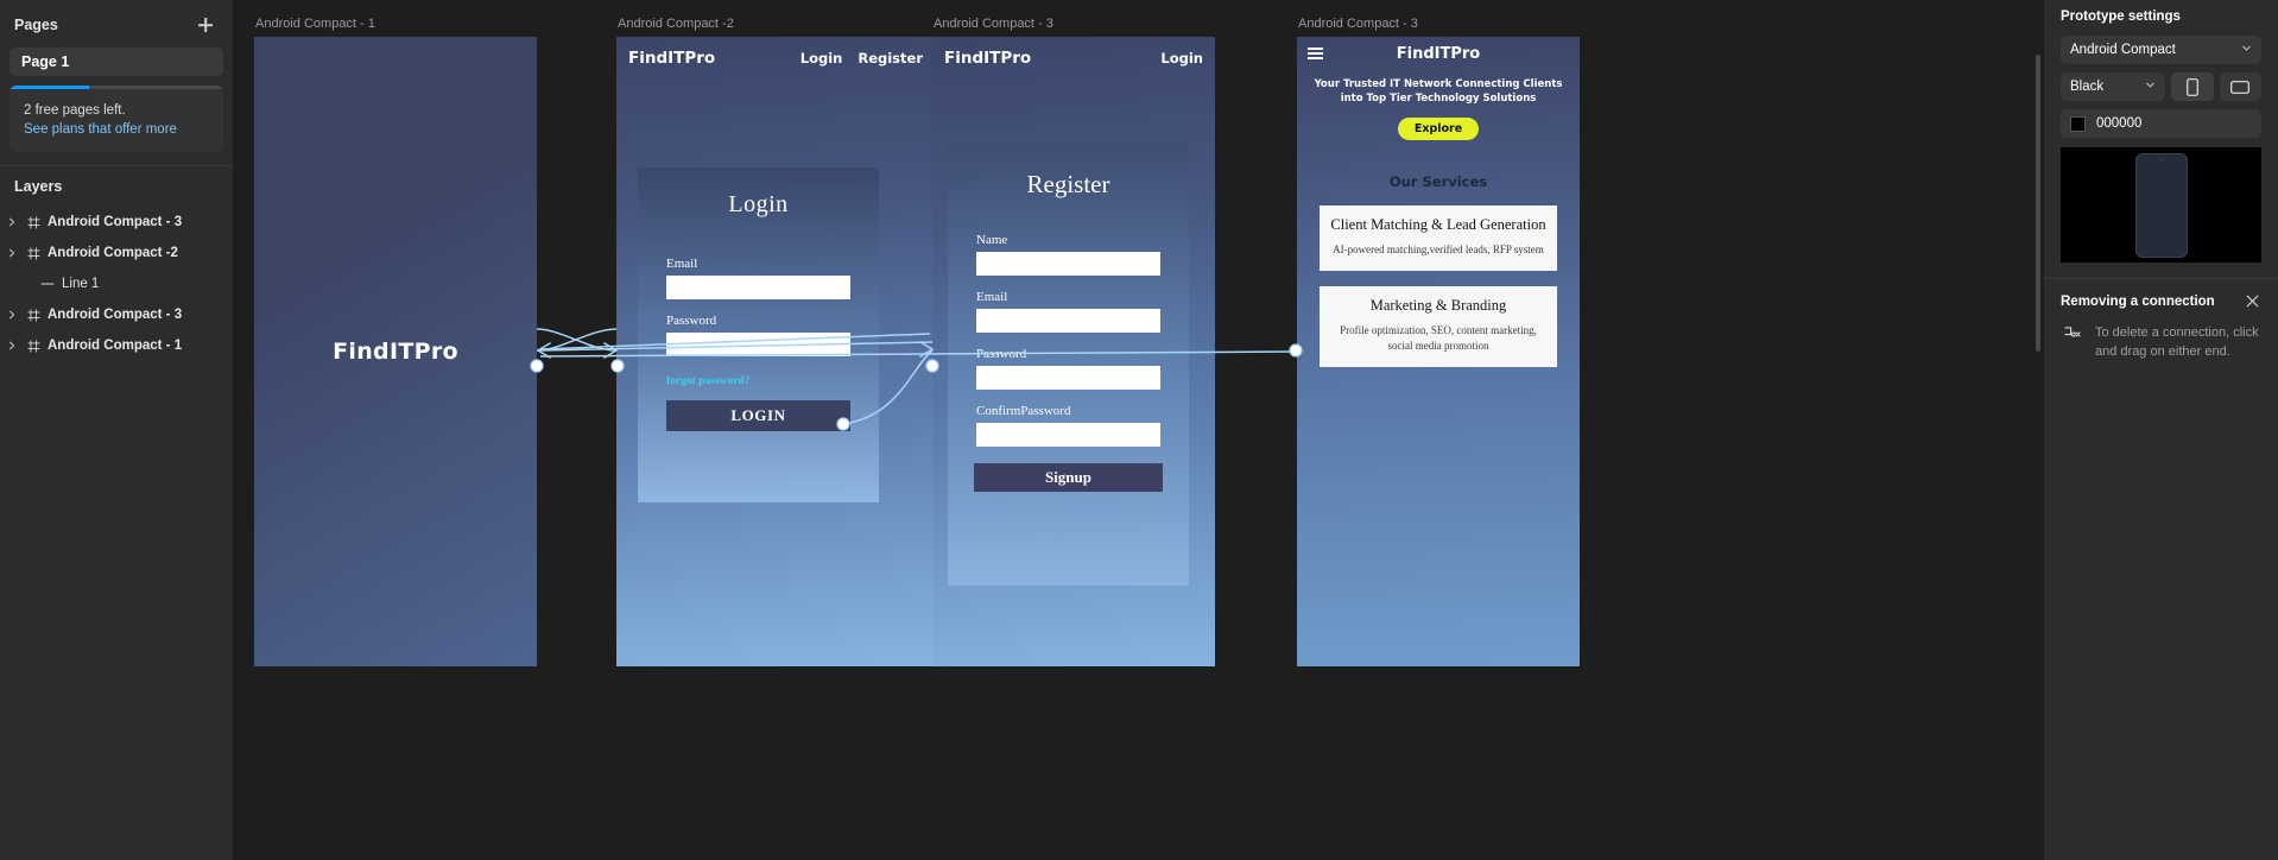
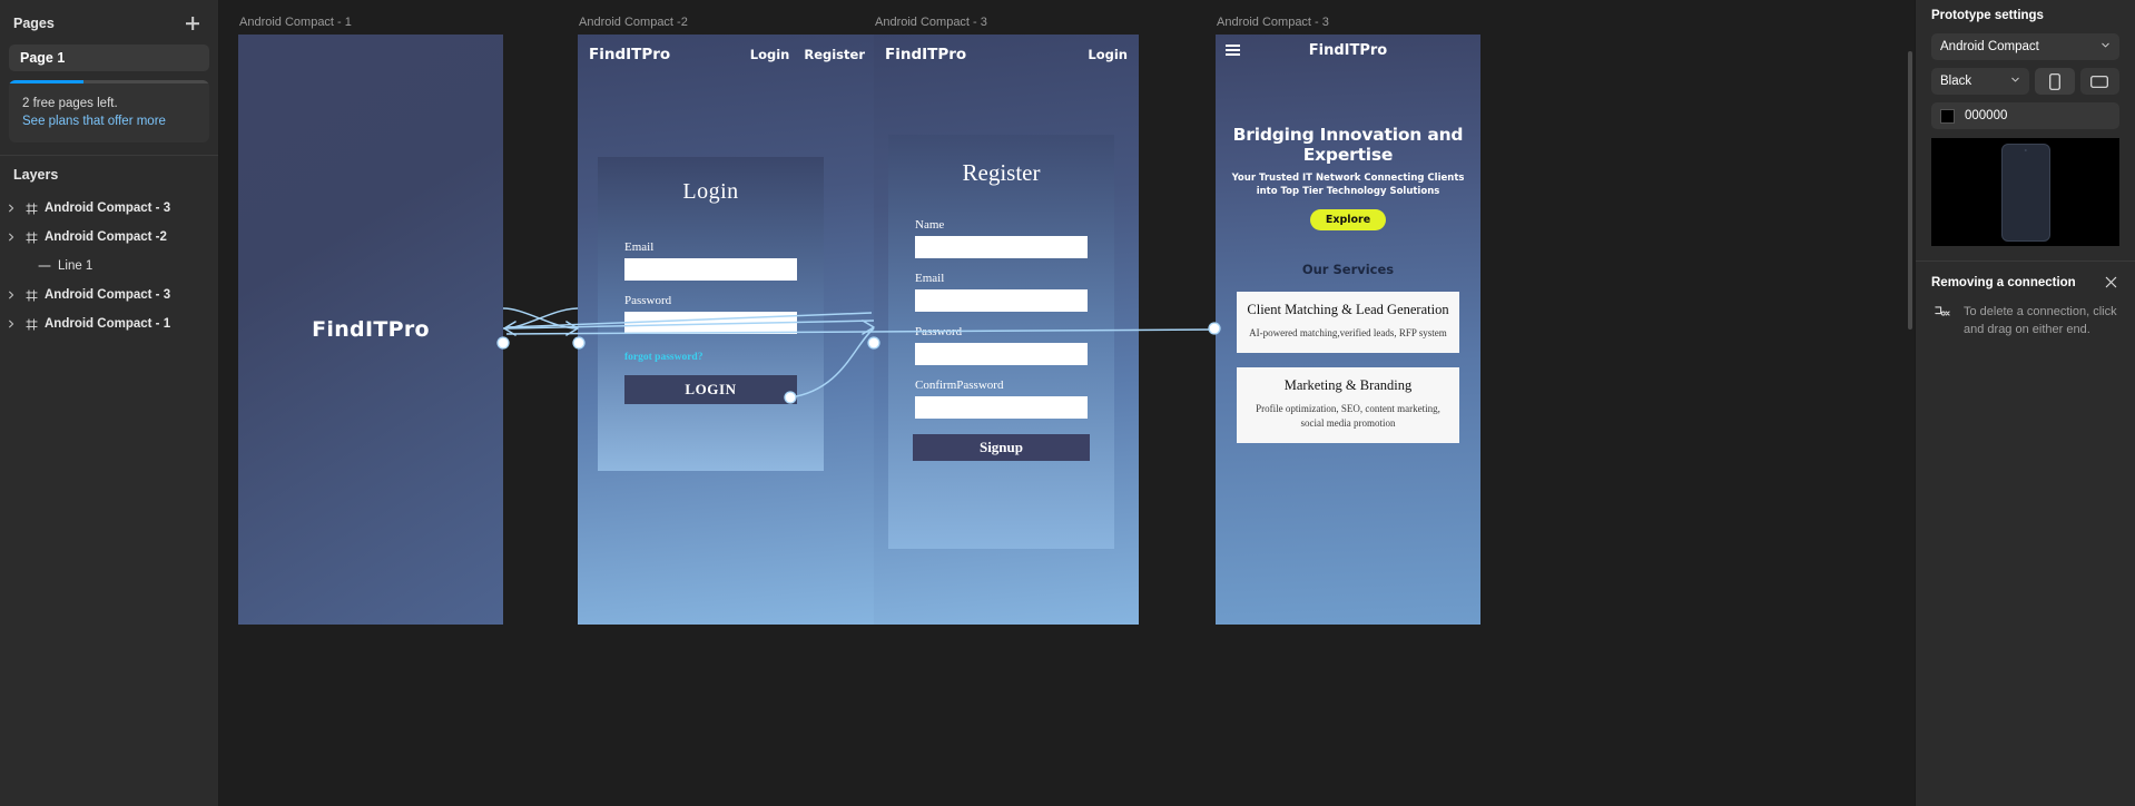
  Pages
  Page 1
  2 free pages left.
  See plans that offer more
  Layers
  Android Compact - 3
  Android Compact -2
  Line 1
  Android Compact - 3
  Android Compact - 1
  Android Compact - 1
  FindITPro
  Android Compact -2
  FindITPro
  Login
  Register
  Login
  Email
  Password
  forgot password?
  LOGIN
  Android Compact - 3
  FindITPro
  Login
  Register
  Name
  Email
  ConfirmPassword
  Signup
  Android Compact - 3
  FindITPro
+ Bridging Innovation and Expertise
  Your Trusted IT Network Connecting Clients into Top Tier Technology Solutions
  Explore
  Our Services
  Client Matching & Lead Generation
  AI-powered matching,verified leads, RFP system
  Marketing & Branding
  Profile optimization, SEO, content marketing, social media promotion
  Prototype settings
  Android Compact
  Black
  000000
  Removing a connection
  To delete a connection, click and drag on either end.
